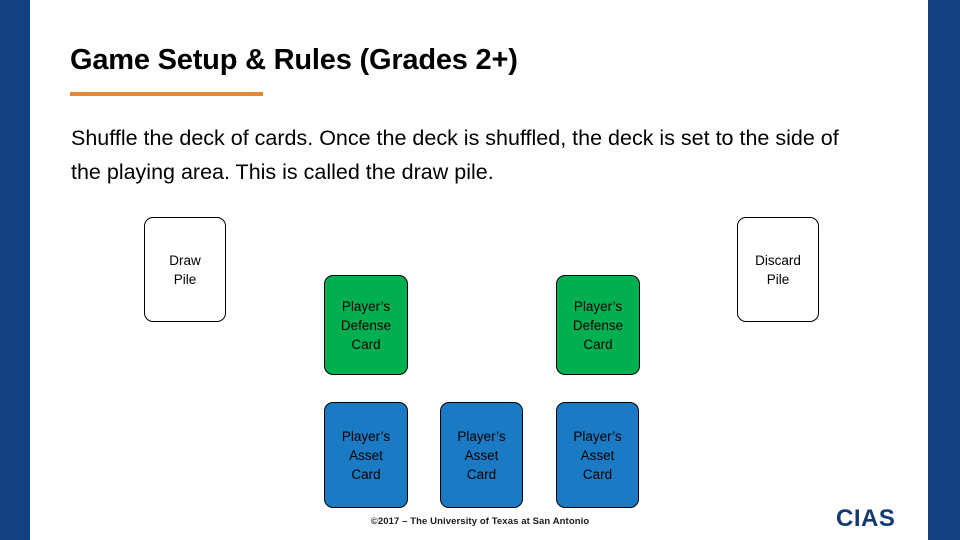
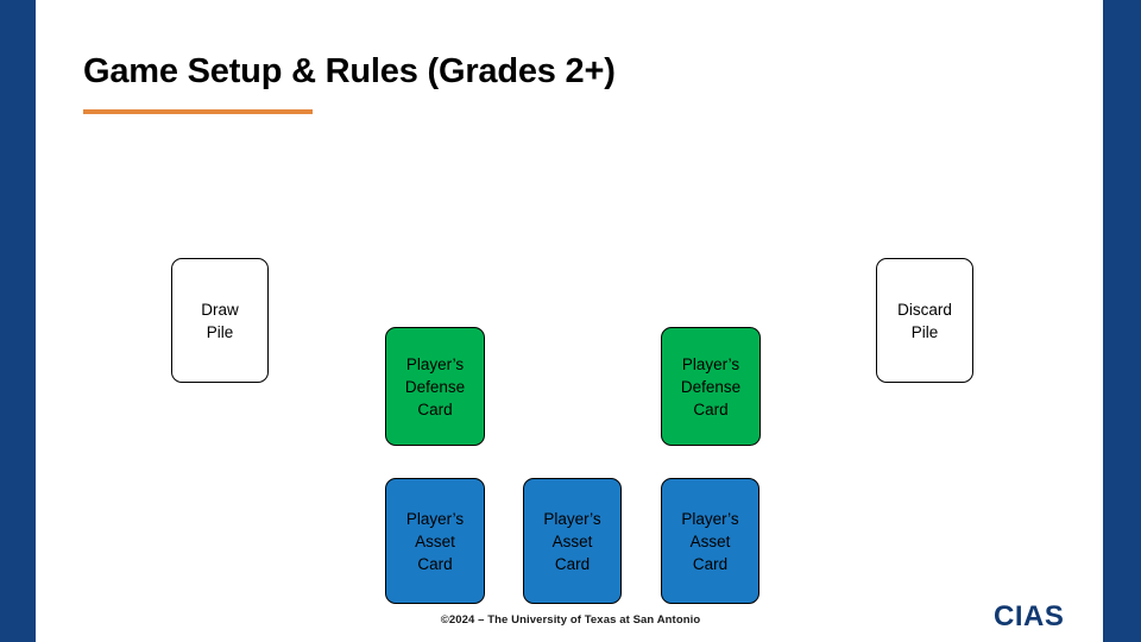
  Game Setup & Rules (Grades 2+)
- Shuffle the deck of cards. Once the deck is shuffled, the deck is set to the side of the playing area. This is called the draw pile.
  Draw
  Pile
  Discard
  Pile
  Player’s
  Defense
  Card
  Player’s
  Defense
  Card
  Player’s
  Asset
  Card
  Player’s
  Asset
  Card
  Player’s
  Asset
  Card
- ©2017 – The University of Texas at San Antonio
+ ©2024 – The University of Texas at San Antonio
  CIAS
